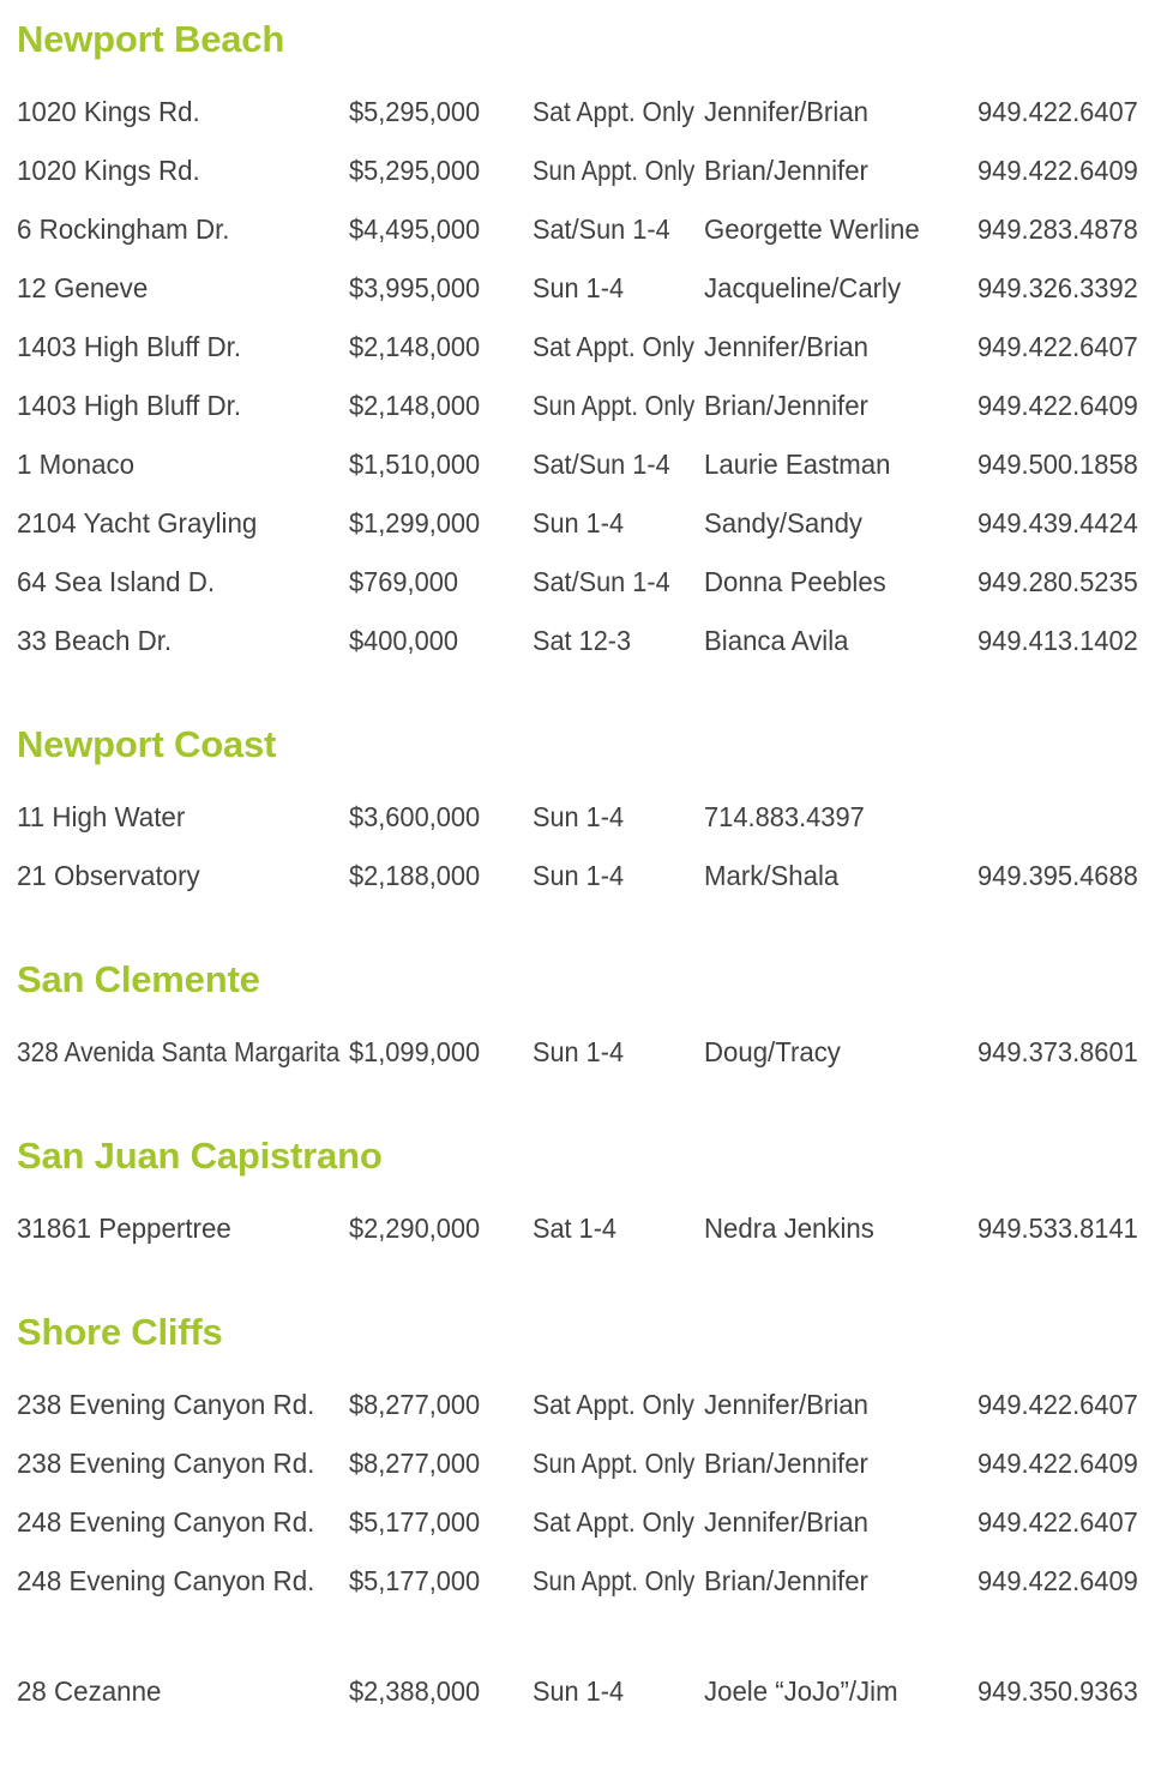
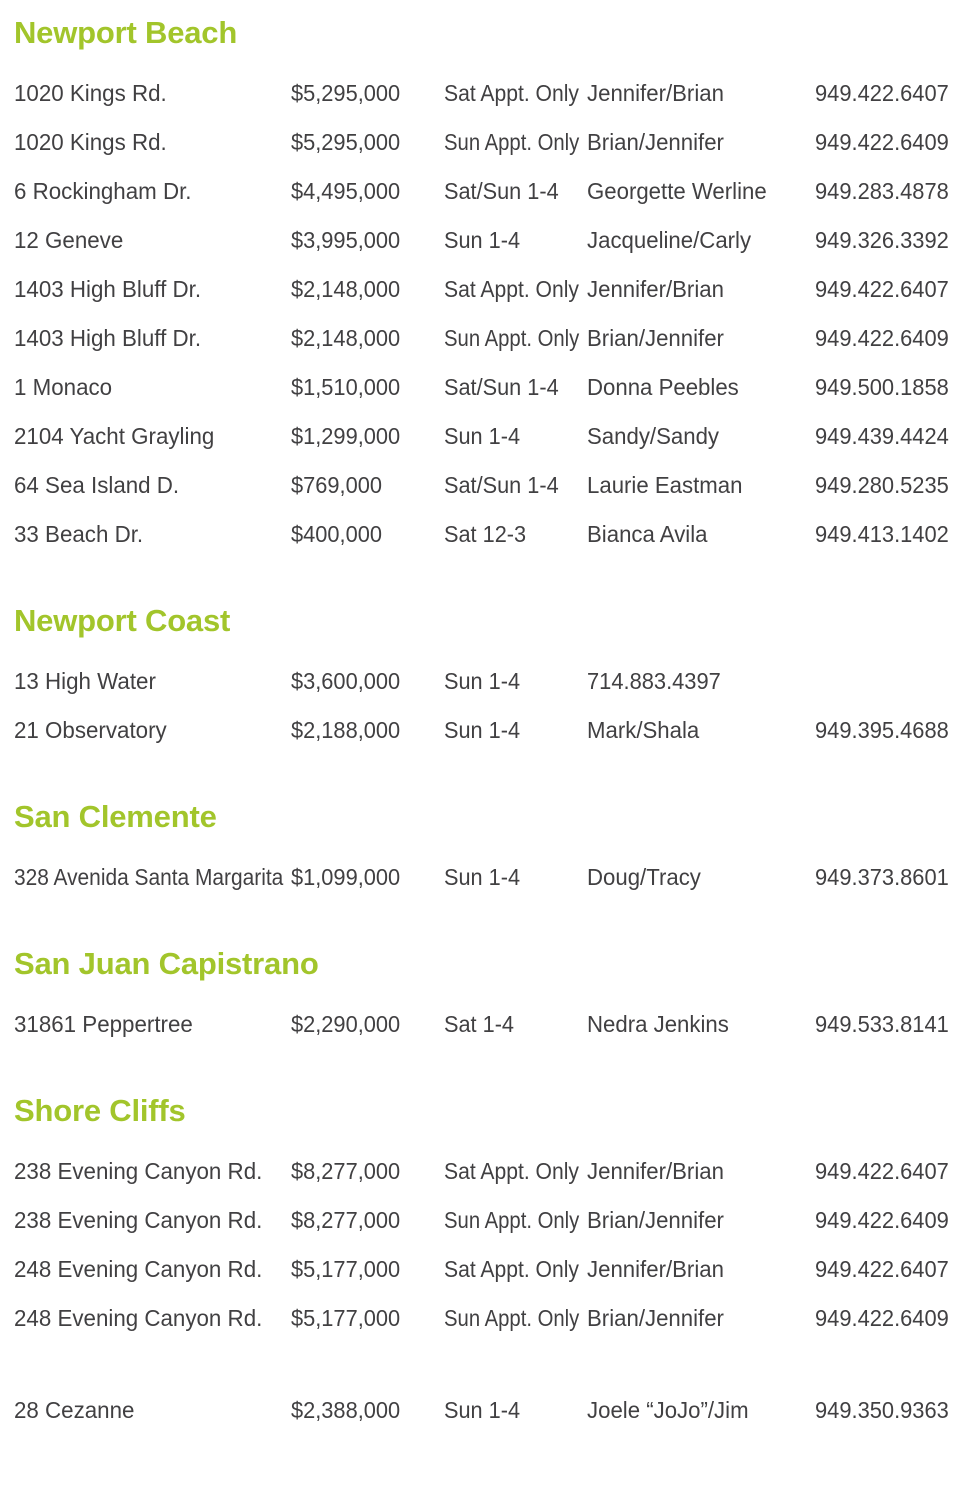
  Newport Beach
  1020 Kings Rd.
  $5,295,000
  Sat Appt. Only
  Jennifer/Brian
  949.422.6407
  1020 Kings Rd.
  $5,295,000
  Sun Appt. Only
  Brian/Jennifer
  949.422.6409
  6 Rockingham Dr.
  $4,495,000
  Sat/Sun 1-4
  Georgette Werline
  949.283.4878
  12 Geneve
  $3,995,000
  Sun 1-4
  Jacqueline/Carly
  949.326.3392
  1403 High Bluff Dr.
  $2,148,000
  Sat Appt. Only
  Jennifer/Brian
  949.422.6407
  1403 High Bluff Dr.
  $2,148,000
  Sun Appt. Only
  Brian/Jennifer
  949.422.6409
  1 Monaco
  $1,510,000
  Sat/Sun 1-4
- Laurie Eastman
+ Donna Peebles
  949.500.1858
  2104 Yacht Grayling
  $1,299,000
  Sun 1-4
  Sandy/Sandy
  949.439.4424
  64 Sea Island D.
  $769,000
  Sat/Sun 1-4
- Donna Peebles
+ Laurie Eastman
  949.280.5235
  33 Beach Dr.
  $400,000
  Sat 12-3
  Bianca Avila
  949.413.1402
  Newport Coast
- 11 High Water
+ 13 High Water
  $3,600,000
  Sun 1-4
  714.883.4397
  21 Observatory
  $2,188,000
  Sun 1-4
  Mark/Shala
  949.395.4688
  San Clemente
  328 Avenida Santa Margarita
  $1,099,000
  Sun 1-4
  Doug/Tracy
  949.373.8601
  San Juan Capistrano
  31861 Peppertree
  $2,290,000
  Sat 1-4
  Nedra Jenkins
  949.533.8141
  Shore Cliffs
  238 Evening Canyon Rd.
  $8,277,000
  Sat Appt. Only
  Jennifer/Brian
  949.422.6407
  238 Evening Canyon Rd.
  $8,277,000
  Sun Appt. Only
  Brian/Jennifer
  949.422.6409
  248 Evening Canyon Rd.
  $5,177,000
  Sat Appt. Only
  Jennifer/Brian
  949.422.6407
  248 Evening Canyon Rd.
  $5,177,000
  Sun Appt. Only
  Brian/Jennifer
  949.422.6409
  28 Cezanne
  $2,388,000
  Sun 1-4
  Joele “JoJo”/Jim
  949.350.9363
